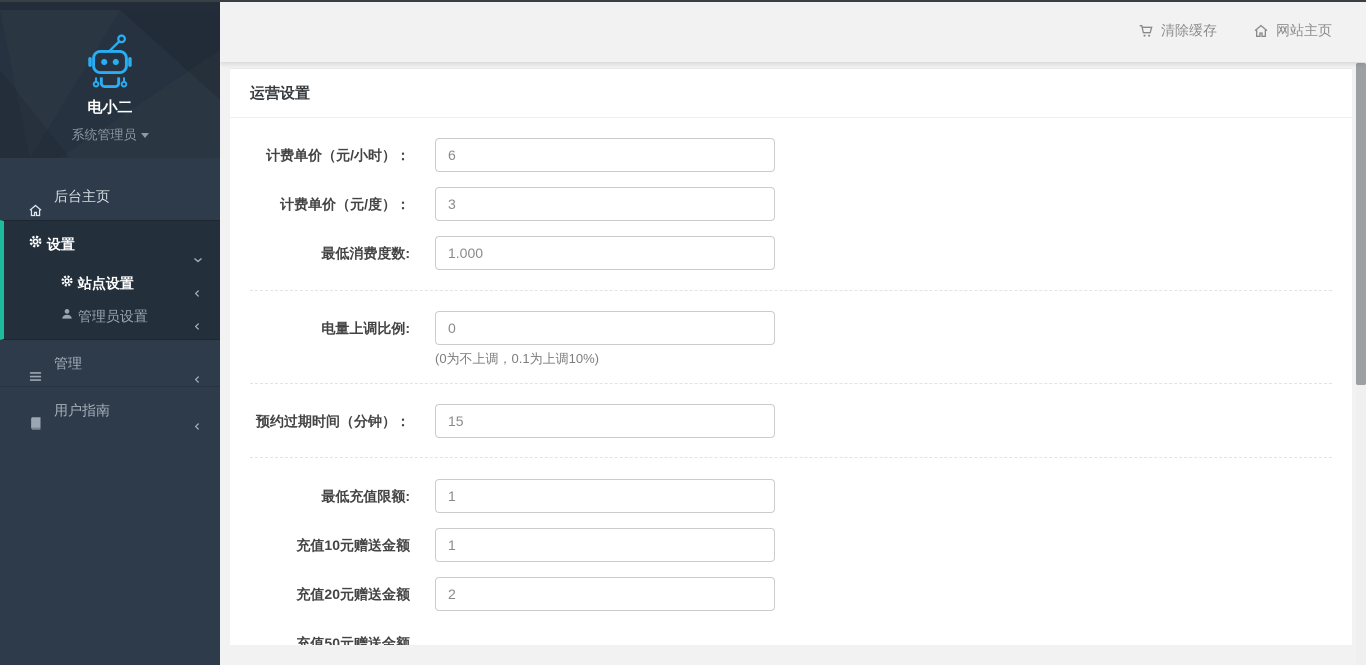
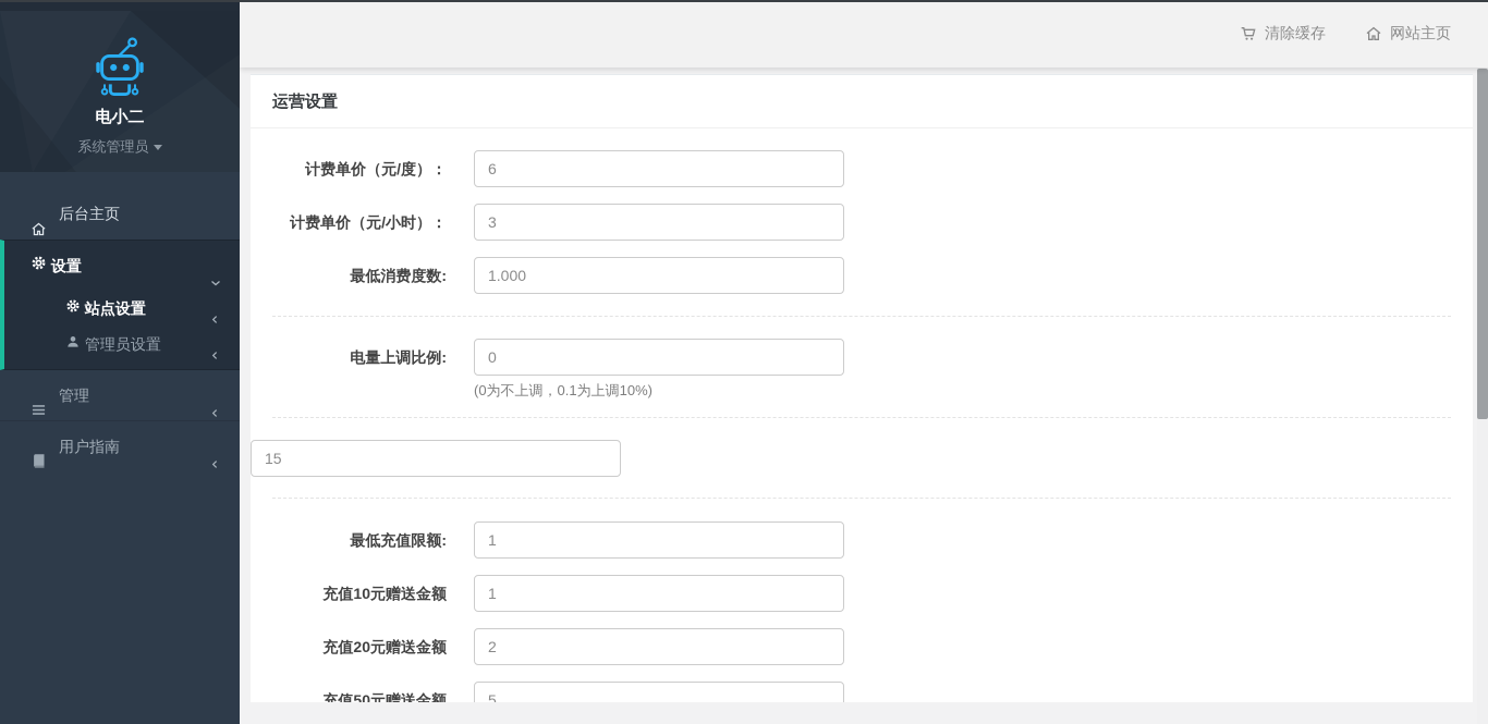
  电小二
  系统管理员
  后台主页
  设置
  站点设置
  管理员设置
  管理
  用户指南
  清除缓存
  网站主页
  运营设置
- 计费单价（元/小时）：
+ 计费单价（元/度）：
  6
- 计费单价（元/度）：
+ 计费单价（元/小时）：
  3
  最低消费度数:
  1.000
  电量上调比例:
  0
  (0为不上调，0.1为上调10%)
- 预约过期时间（分钟）：
  15
  最低充值限额:
  1
  充值10元赠送金额
  1
  充值20元赠送金额
  2
  充值50元赠送金额
+ 5
